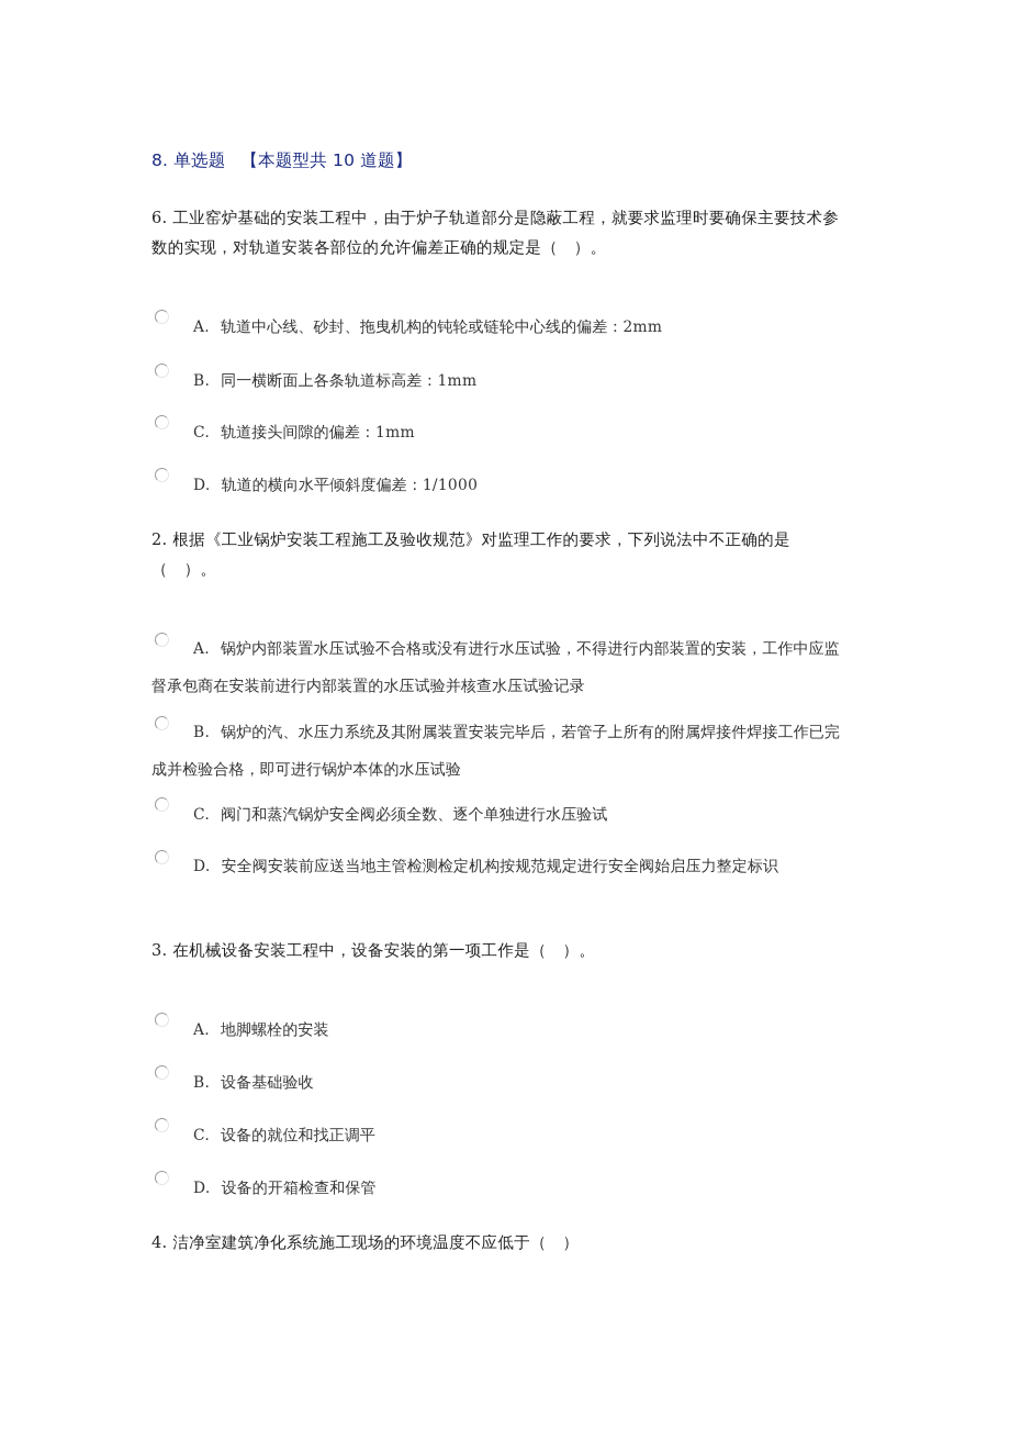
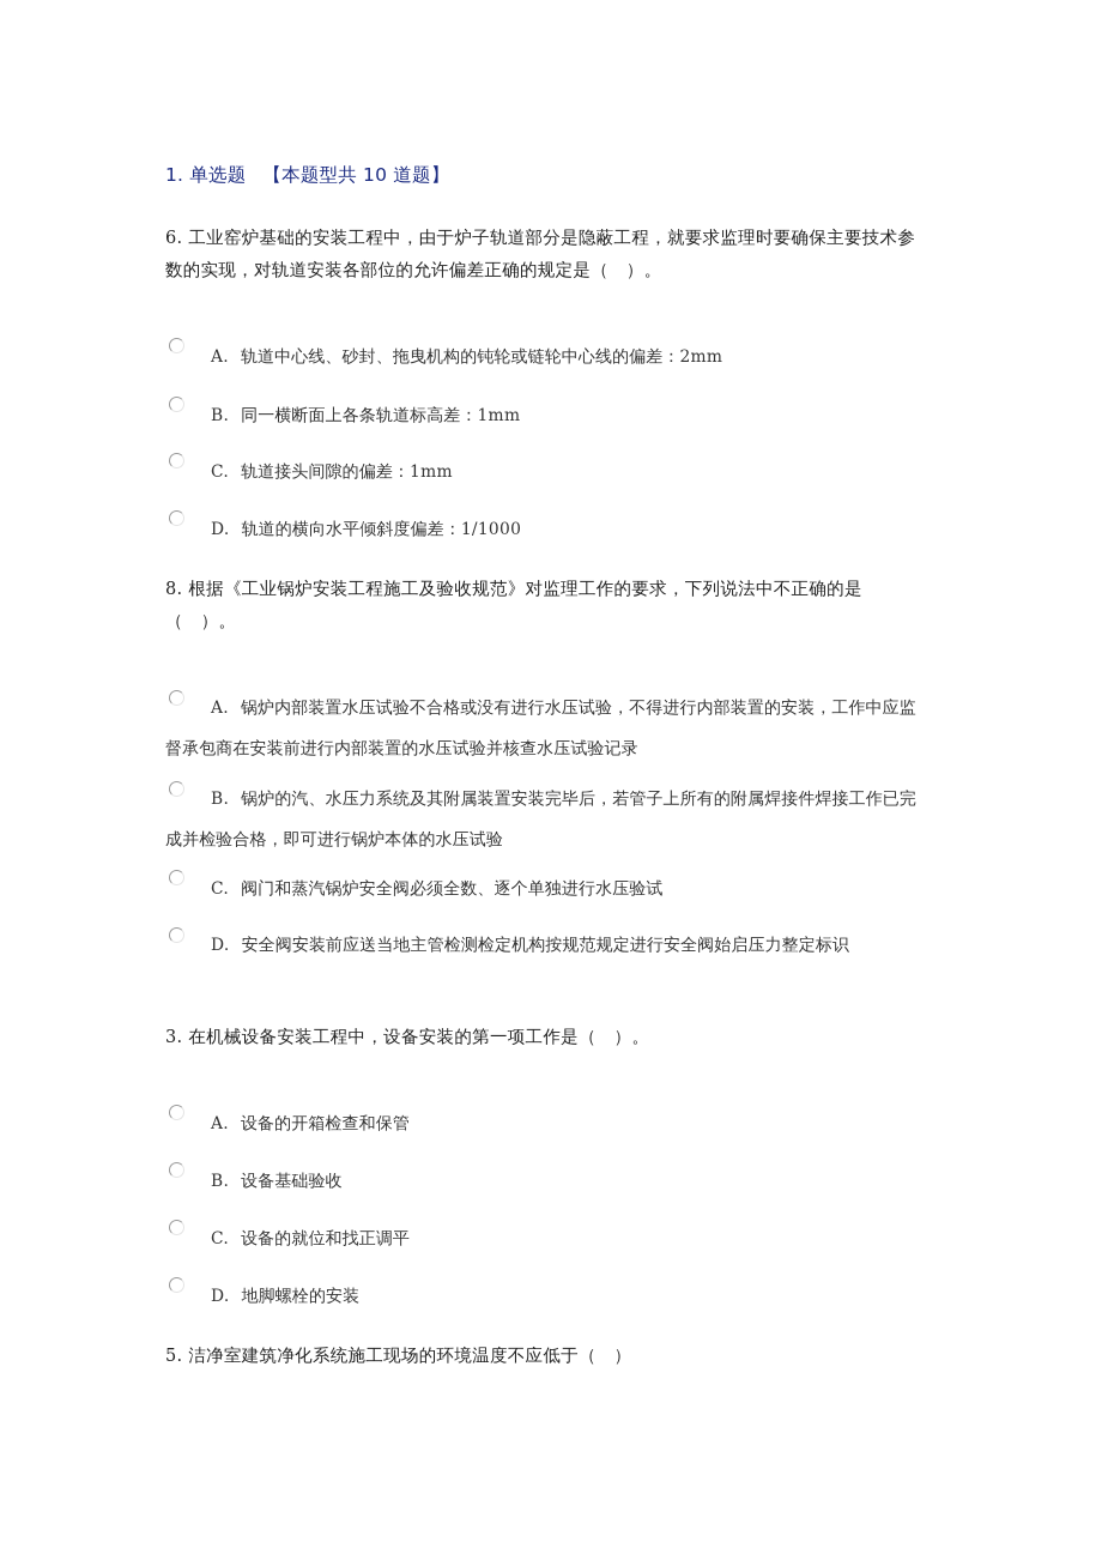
- 8. 单选题 【本题型共 10 道题】
+ 1. 单选题 【本题型共 10 道题】
  6. 工业窑炉基础的安装工程中，由于炉子轨道部分是隐蔽工程，就要求监理时要确保主要技术参数的实现，对轨道安装各部位的允许偏差正确的规定是（ ）。
  A. 轨道中心线、砂封、拖曳机构的钝轮或链轮中心线的偏差：2mm
  B. 同一横断面上各条轨道标高差：1mm
  C. 轨道接头间隙的偏差：1mm
  D. 轨道的横向水平倾斜度偏差：1/1000
- 2. 根据《工业锅炉安装工程施工及验收规范》对监理工作的要求，下列说法中不正确的是（ ）。
+ 8. 根据《工业锅炉安装工程施工及验收规范》对监理工作的要求，下列说法中不正确的是（ ）。
  A. 锅炉内部装置水压试验不合格或没有进行水压试验，不得进行内部装置的安装，工作中应监督承包商在安装前进行内部装置的水压试验并核查水压试验记录
  B. 锅炉的汽、水压力系统及其附属装置安装完毕后，若管子上所有的附属焊接件焊接工作已完成并检验合格，即可进行锅炉本体的水压试验
  C. 阀门和蒸汽锅炉安全阀必须全数、逐个单独进行水压验试
  D. 安全阀安装前应送当地主管检测检定机构按规范规定进行安全阀始启压力整定标识
  3. 在机械设备安装工程中，设备安装的第一项工作是（ ）。
- A. 地脚螺栓的安装
+ A. 设备的开箱检查和保管
  B. 设备基础验收
  C. 设备的就位和找正调平
- D. 设备的开箱检查和保管
+ D. 地脚螺栓的安装
- 4. 洁净室建筑净化系统施工现场的环境温度不应低于（ ）
+ 5. 洁净室建筑净化系统施工现场的环境温度不应低于（ ）
